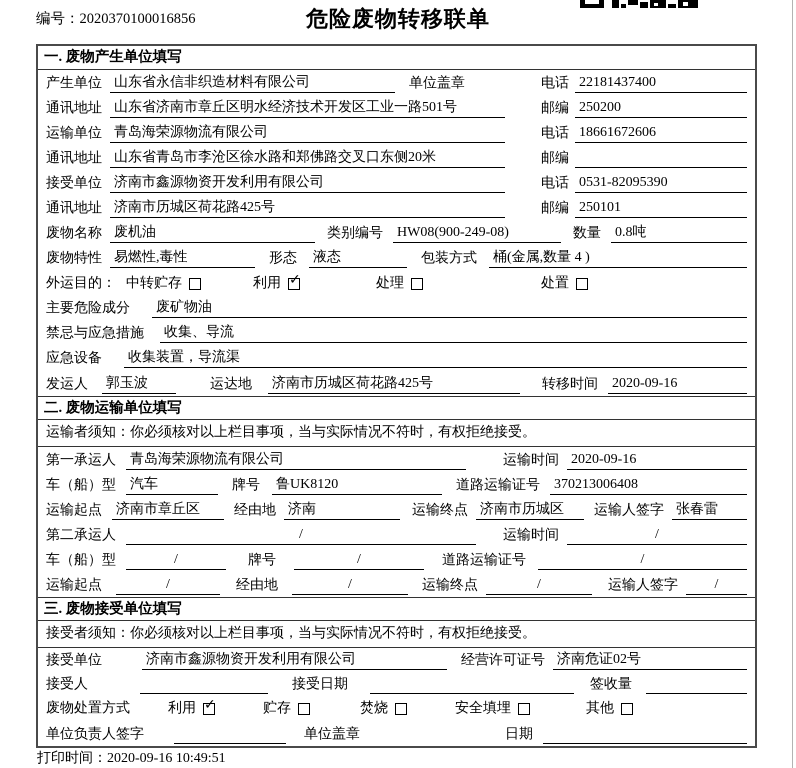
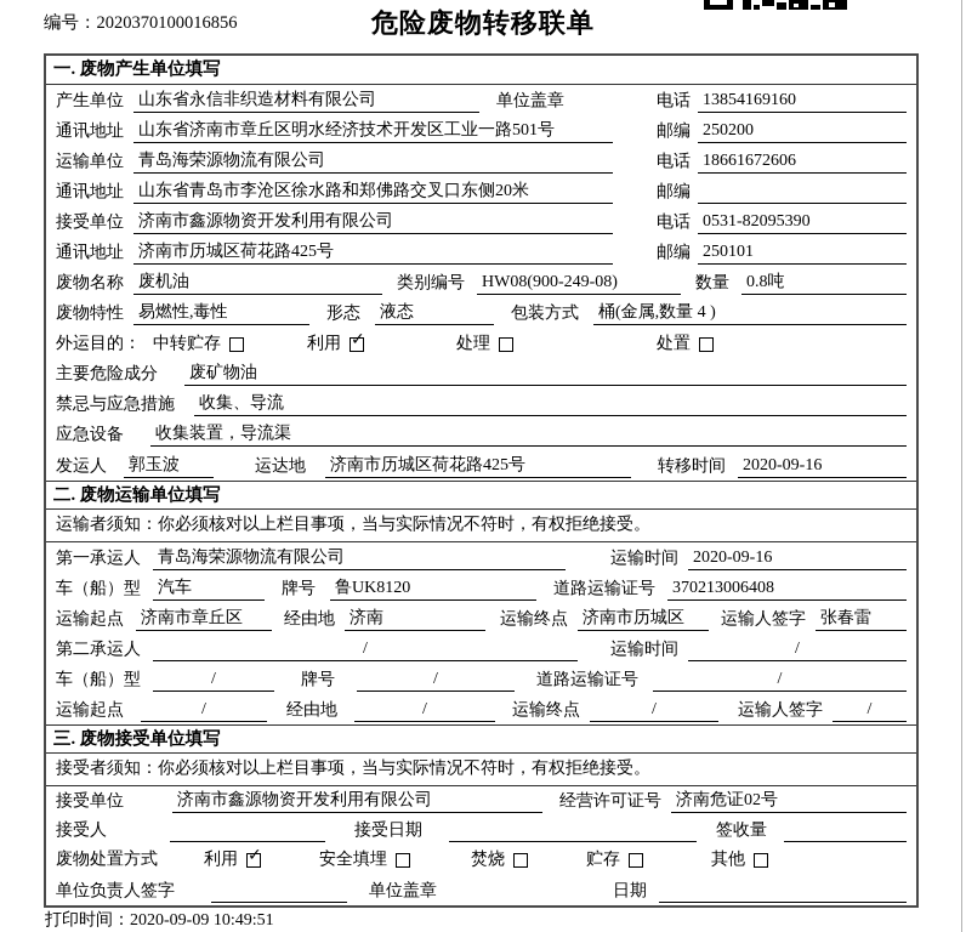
  编号：2020370100016856
  危险废物转移联单
  一. 废物产生单位填写
  产生单位
  山东省永信非织造材料有限公司
  单位盖章
  电话
- 22181437400
+ 13854169160
  通讯地址
  山东省济南市章丘区明水经济技术开发区工业一路501号
  邮编
  250200
  运输单位
  青岛海荣源物流有限公司
  电话
  18661672606
  通讯地址
  山东省青岛市李沧区徐水路和郑佛路交叉口东侧20米
  邮编
  接受单位
  济南市鑫源物资开发利用有限公司
  电话
  0531-82095390
  通讯地址
  济南市历城区荷花路425号
  邮编
  250101
  废物名称
  废机油
  类别编号
  HW08(900-249-08)
  数量
  0.8吨
  废物特性
  易燃性,毒性
  形态
  液态
  包装方式
  桶(金属,数量 4 )
  外运目的：
  中转贮存
  利用
  ✓
  处理
  处置
  主要危险成分
  废矿物油
  禁忌与应急措施
  收集、导流
  应急设备
  收集装置，导流渠
  发运人
  郭玉波
  运达地
  济南市历城区荷花路425号
  转移时间
  2020-09-16
  二. 废物运输单位填写
  运输者须知：你必须核对以上栏目事项，当与实际情况不符时，有权拒绝接受。
  第一承运人
  青岛海荣源物流有限公司
  运输时间
  2020-09-16
  车（船）型
  汽车
  牌号
  鲁UK8120
  道路运输证号
  370213006408
  运输起点
  济南市章丘区
  经由地
  济南
  运输终点
  济南市历城区
  运输人签字
  张春雷
  第二承运人
  /
  运输时间
  /
  车（船）型
  /
  牌号
  /
  道路运输证号
  /
  运输起点
  /
  经由地
  /
  运输终点
  /
  运输人签字
  /
  三. 废物接受单位填写
  接受者须知：你必须核对以上栏目事项，当与实际情况不符时，有权拒绝接受。
  接受单位
  济南市鑫源物资开发利用有限公司
  经营许可证号
  济南危证02号
  接受人
  接受日期
  签收量
  废物处置方式
  利用
  ✓
- 贮存
+ 安全填埋
  焚烧
- 安全填埋
+ 贮存
  其他
  单位负责人签字
  单位盖章
  日期
- 打印时间：2020-09-16 10:49:51
+ 打印时间：2020-09-09 10:49:51
